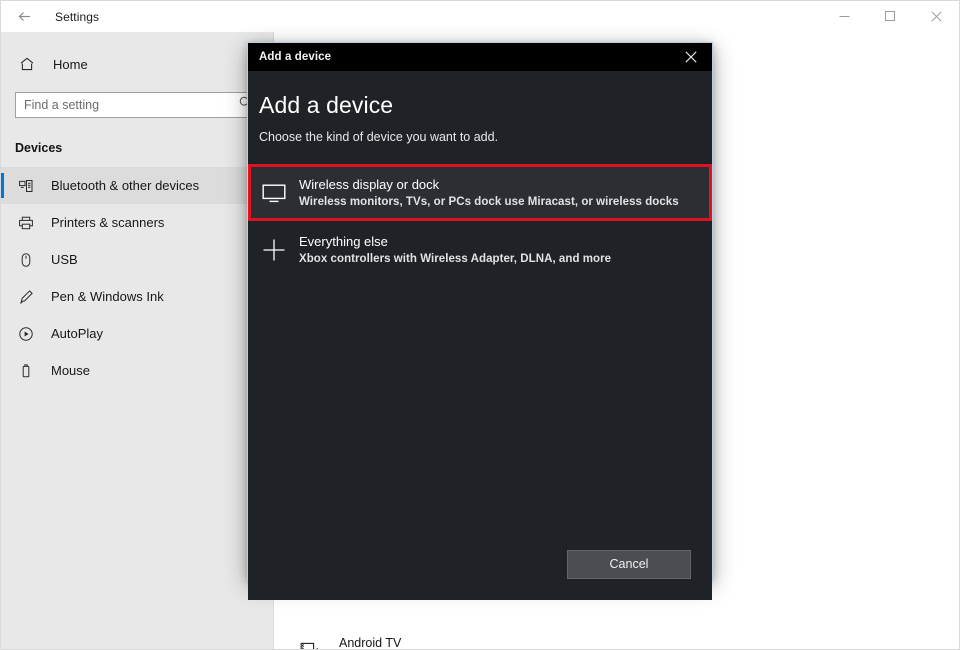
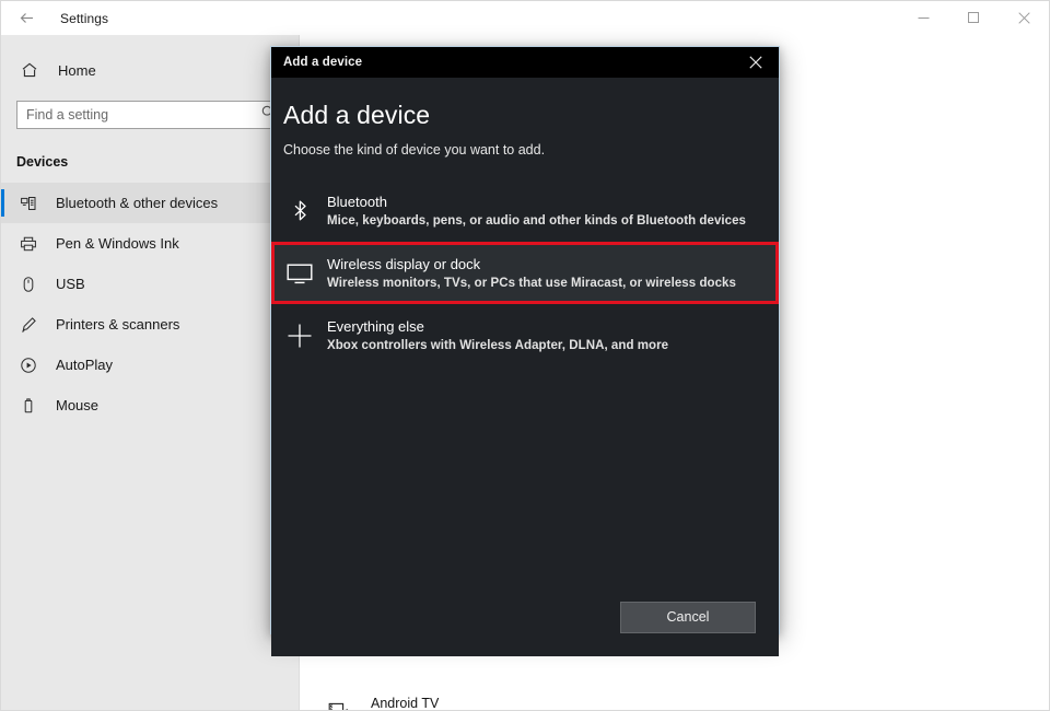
  Settings
  Home
  Find a setting
  Devices
  Bluetooth & other devices
- Printers & scanners
+ Pen & Windows Ink
  USB
- Pen & Windows Ink
+ Printers & scanners
  AutoPlay
  Mouse
  Android TV
  Add a device
  Add a device
  Choose the kind of device you want to add.
+ Bluetooth
+ Mice, keyboards, pens, or audio and other kinds of Bluetooth devices
  Wireless display or dock
- Wireless monitors, TVs, or PCs dock use Miracast, or wireless docks
+ Wireless monitors, TVs, or PCs that use Miracast, or wireless docks
  Everything else
  Xbox controllers with Wireless Adapter, DLNA, and more
  Cancel
